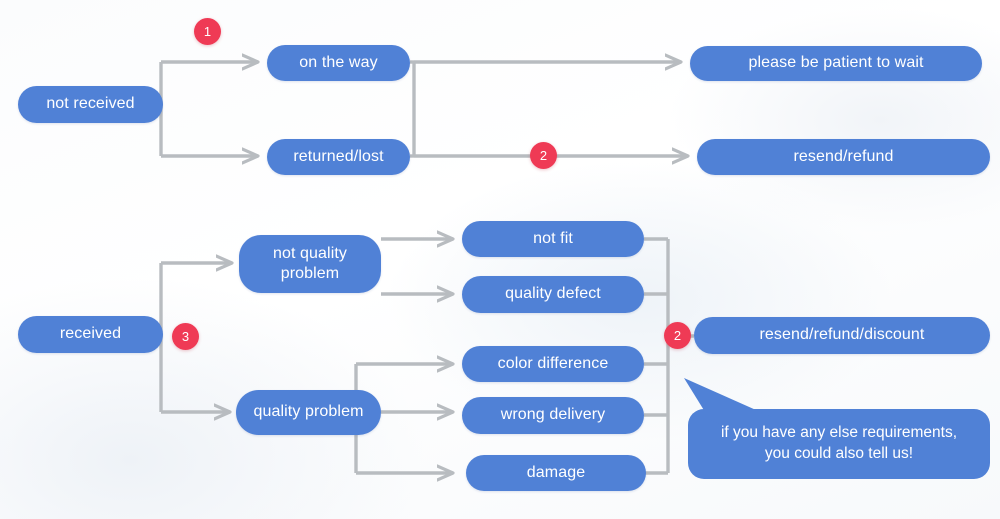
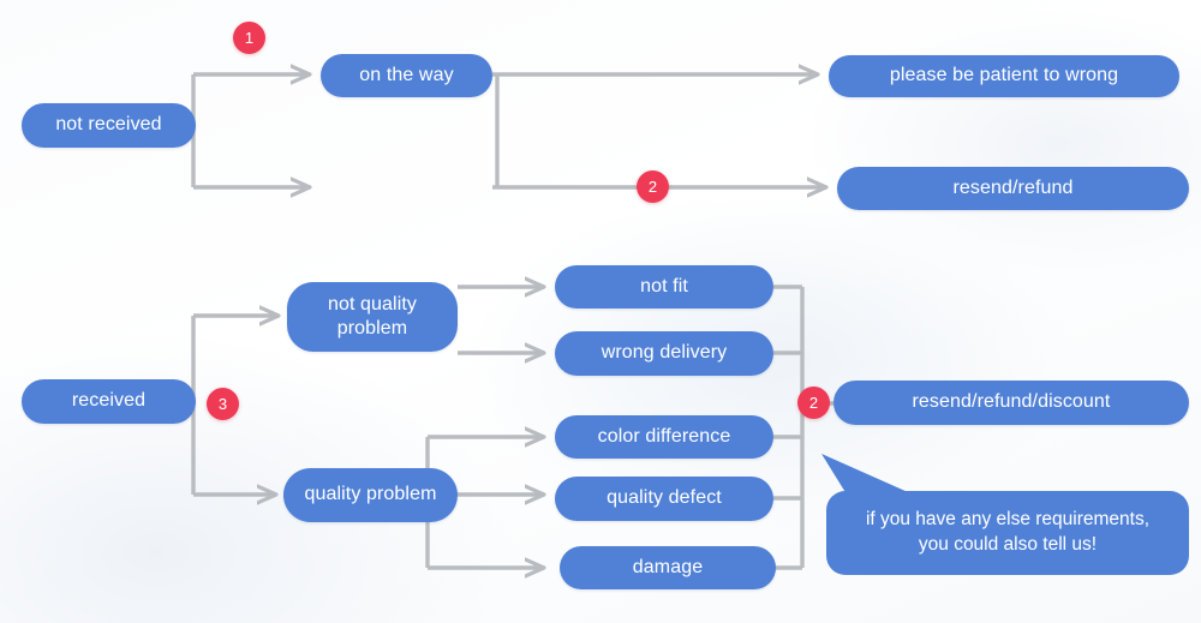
  not received
  on the way
- returned/lost
- please be patient to wait
+ please be patient to wrong
  resend/refund
  received
  not quality problem
  quality problem
  not fit
- quality defect
+ wrong delivery
  color difference
- wrong delivery
+ quality defect
  damage
  resend/refund/discount
  if you have any else requirements,
  you could also tell us!
  1
  2
  3
  2
